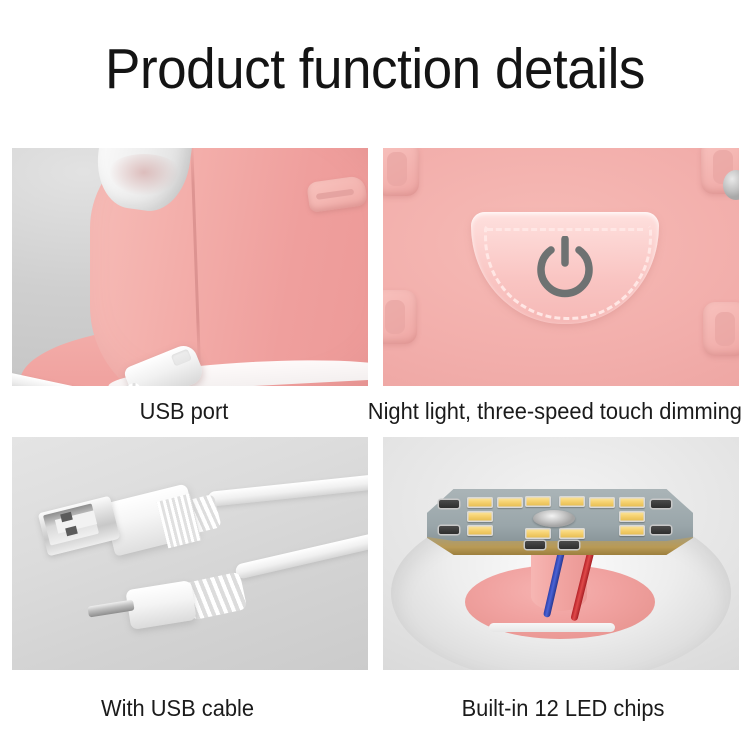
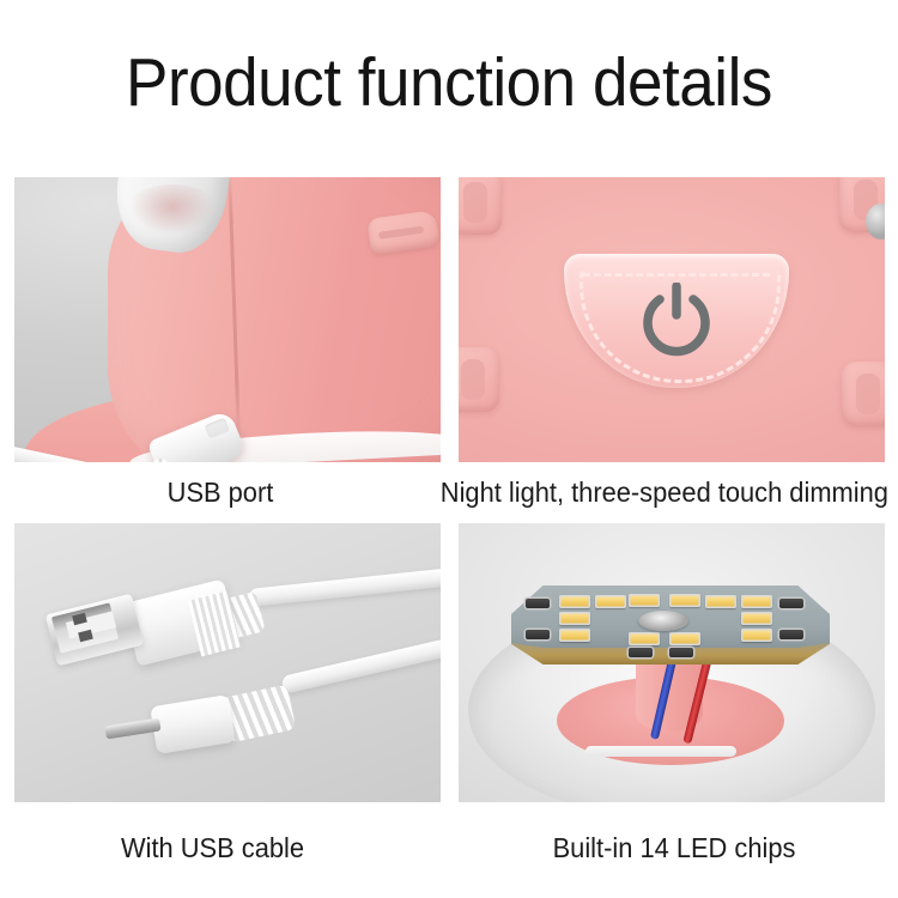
  Product function details
  USB port
  Night light, three-speed touch dimming
  With USB cable
- Built-in 12 LED chips
+ Built-in 14 LED chips
